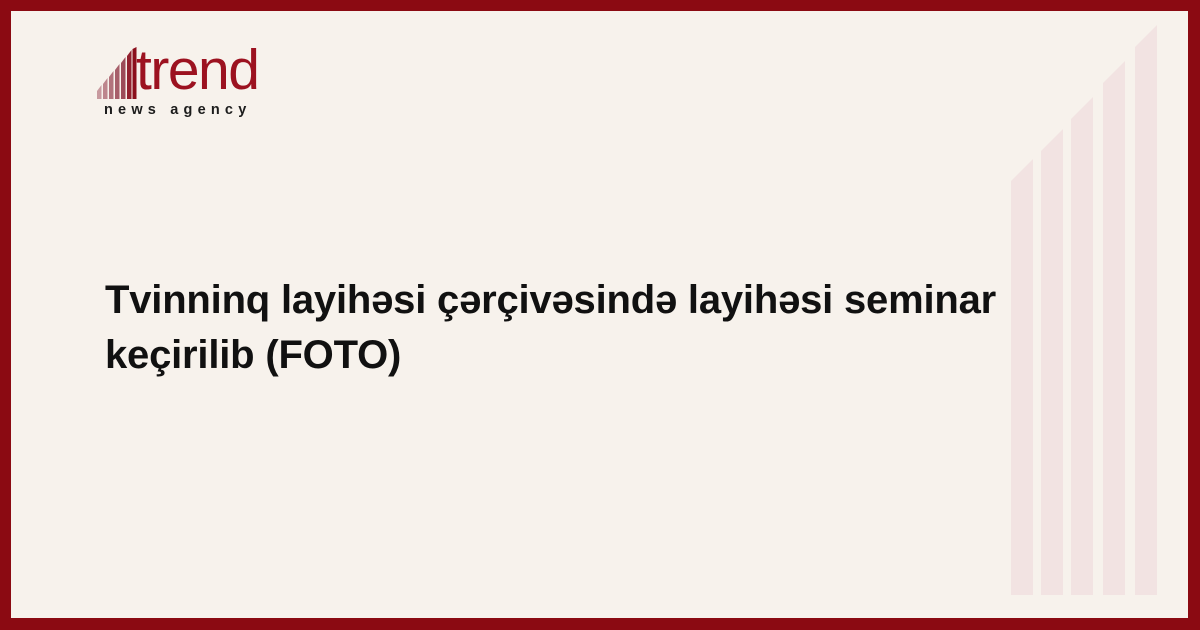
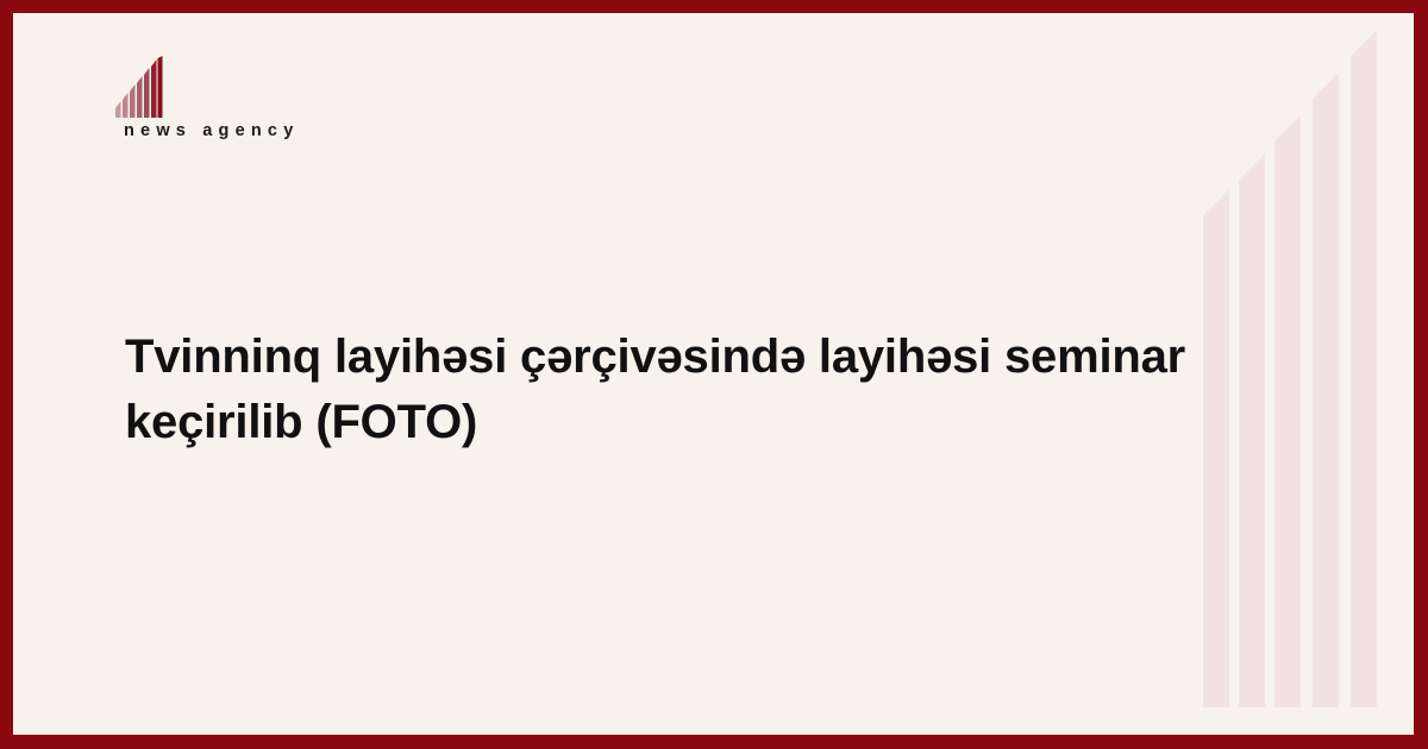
- trend
  news agency
  Tvinninq layihəsi çərçivəsində layihəsi seminar keçirilib (FOTO)
